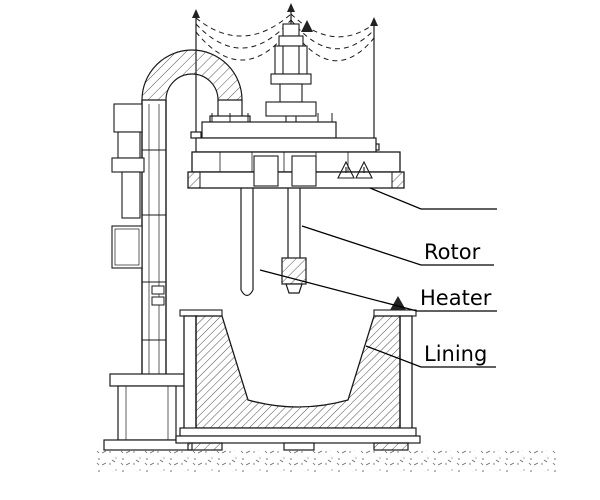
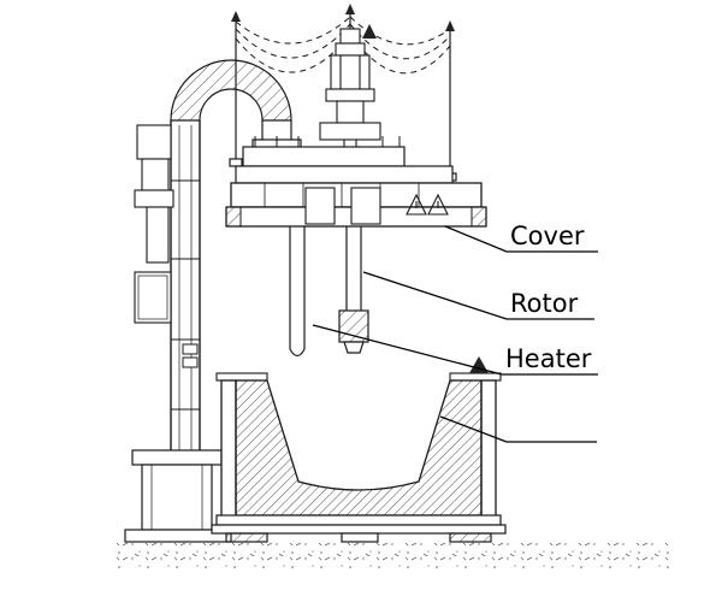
+ Cover
  Rotor
  Heater
- Lining
